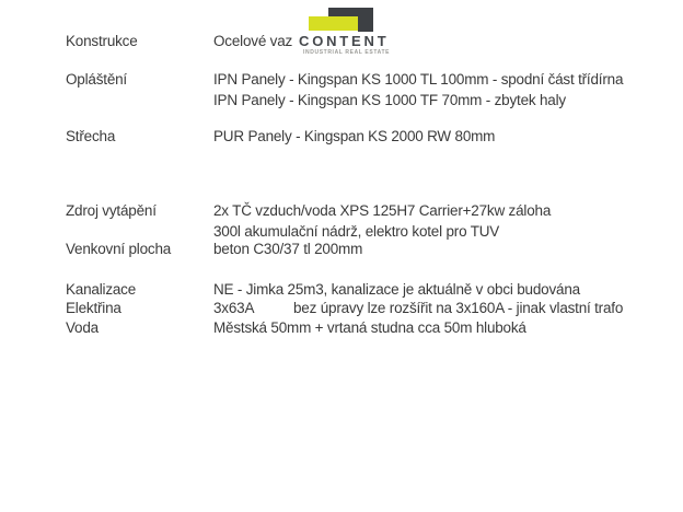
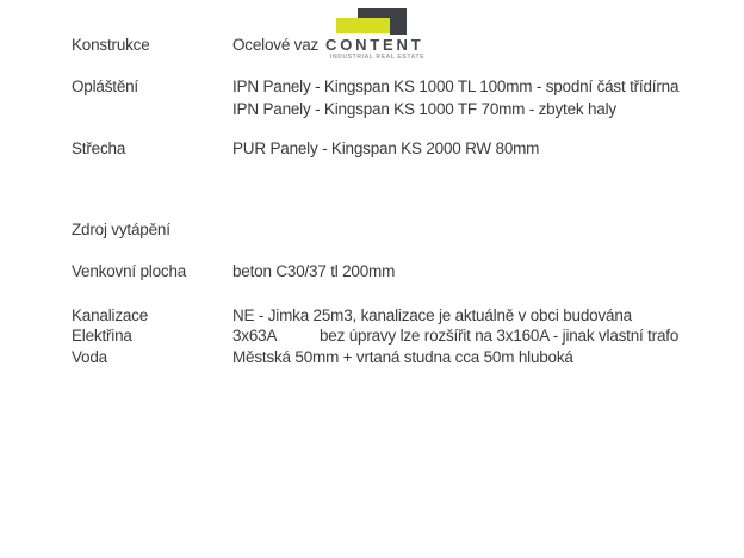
  CONTENT
  Konstrukce
  Ocelové vaz
  Opláštění
  IPN Panely - Kingspan KS 1000 TL 100mm - spodní část třídírna
  IPN Panely - Kingspan KS 1000 TF 70mm - zbytek haly
  Střecha
  PUR Panely - Kingspan KS 2000 RW 80mm
  Zdroj vytápění
- 2x TČ vzduch/voda XPS 125H7 Carrier+27kw záloha
- 300l akumulační nádrž, elektro kotel pro TUV
  Venkovní plocha
  beton C30/37 tl 200mm
  Kanalizace
  NE - Jimka 25m3, kanalizace je aktuálně v obci budována
  Elektřina
  3x63A bez úpravy lze rozšířit na 3x160A - jinak vlastní trafo
  Voda
  Městská 50mm + vrtaná studna cca 50m hluboká
